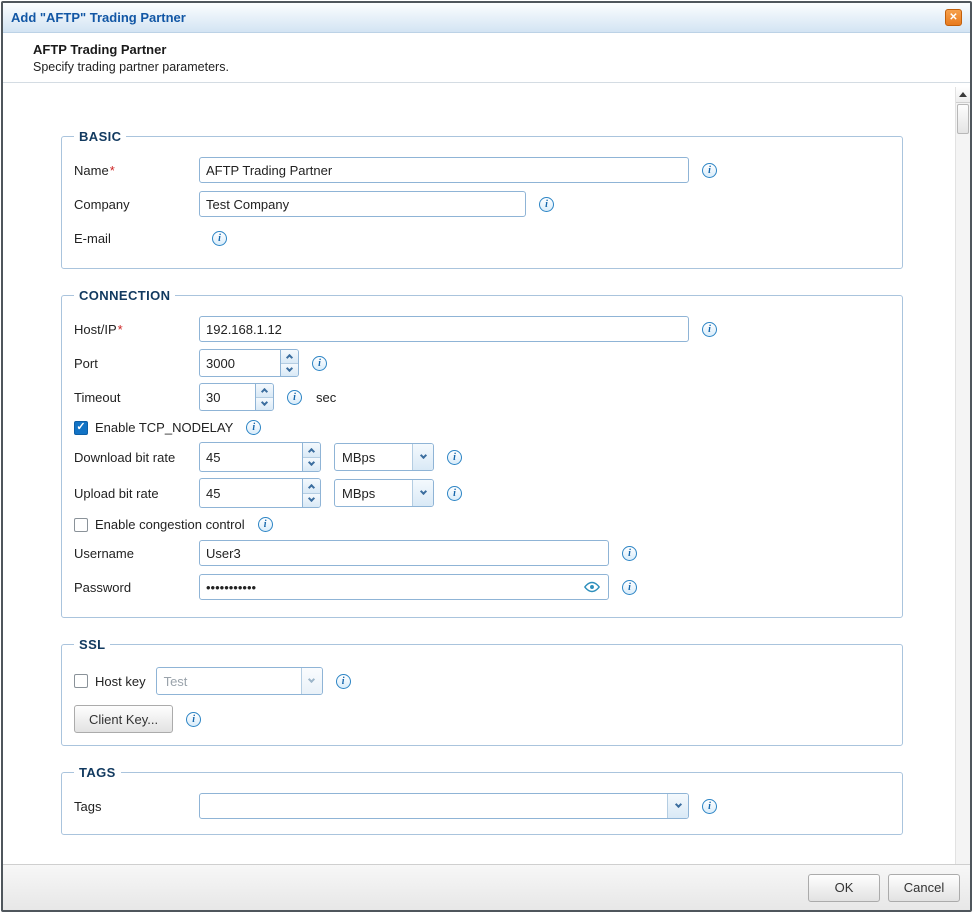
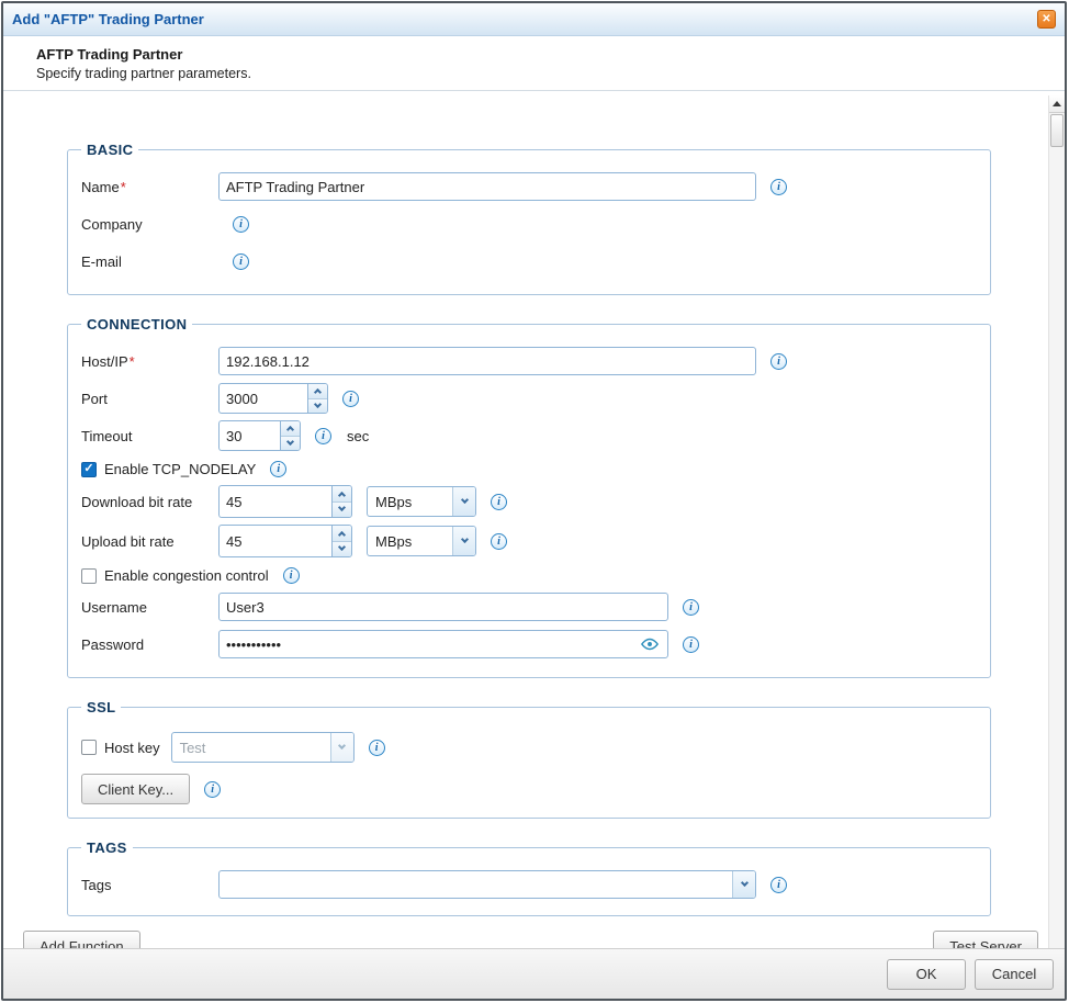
  Add "AFTP" Trading Partner
  ✕
  AFTP Trading Partner
  Specify trading partner parameters.
  BASIC
  Name*
  AFTP Trading Partner
  i
  Company
- Test Company
  i
  E-mail
  i
  CONNECTION
  Host/IP*
  192.168.1.12
  i
  Port
  3000
  i
  Timeout
  30
  i
  sec
  ✓
  Enable TCP_NODELAY
  i
  Download bit rate
  45
  MBps
  i
  Upload bit rate
  45
  MBps
  i
  Enable congestion control
  i
  Username
  User3
  i
  Password
  •••••••••••
  i
  SSL
  Host key
  Test
  i
  Client Key...
  i
  TAGS
  Tags
  i
+ Add Function
+ Test Server
  OK
  Cancel
